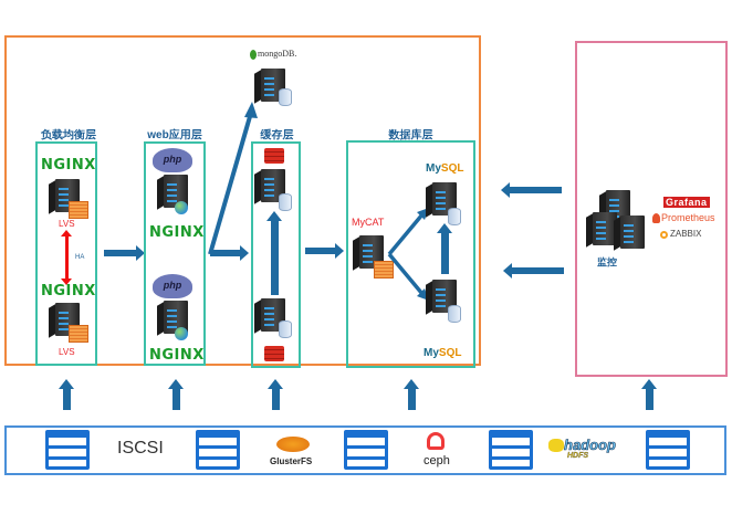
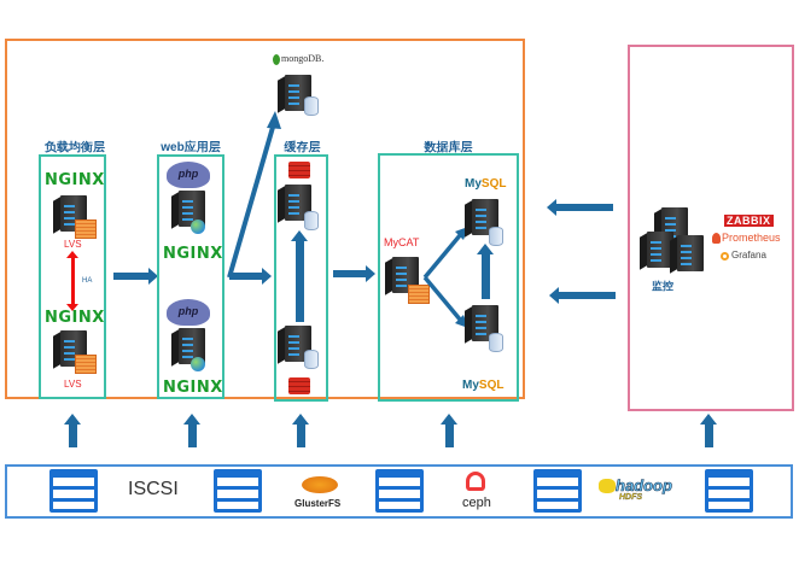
  负载均衡层
  NGINX
  LVS
  NGINX
  LVS
  web应用层
  php
  NGINX
  php
  NGINX
  mongoDB.
  缓存层
  数据库层
  MyCAT
  MySQL
  MySQL
  监控
- Grafana
+ ZABBIX
  Prometheus
- ZABBIX
+ Grafana
  ISCSI
  GlusterFS
  ceph
  hadoop
